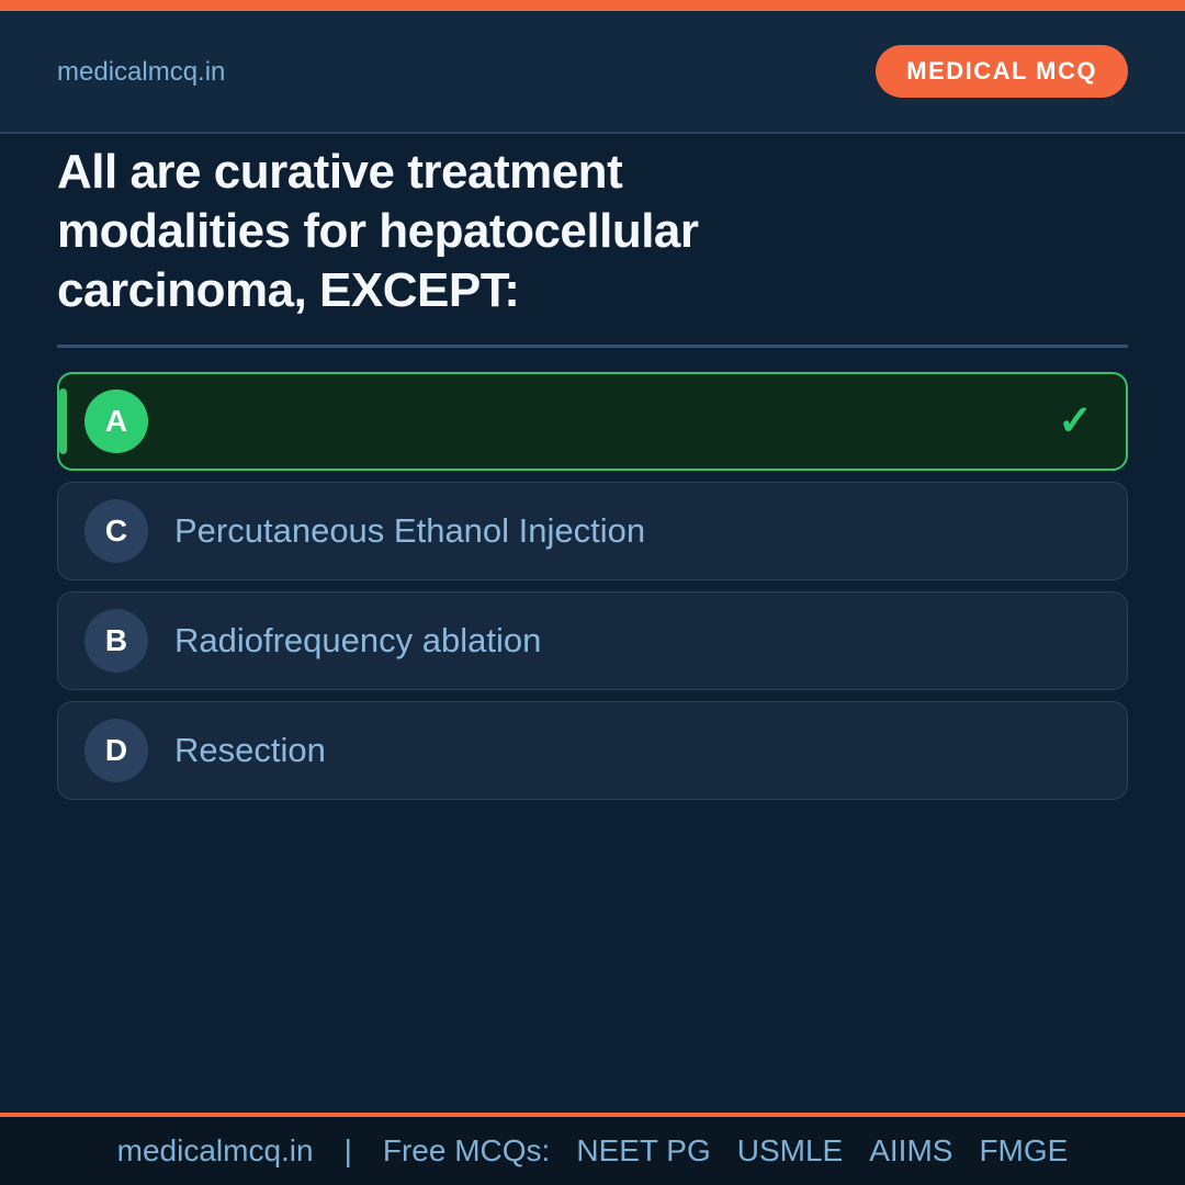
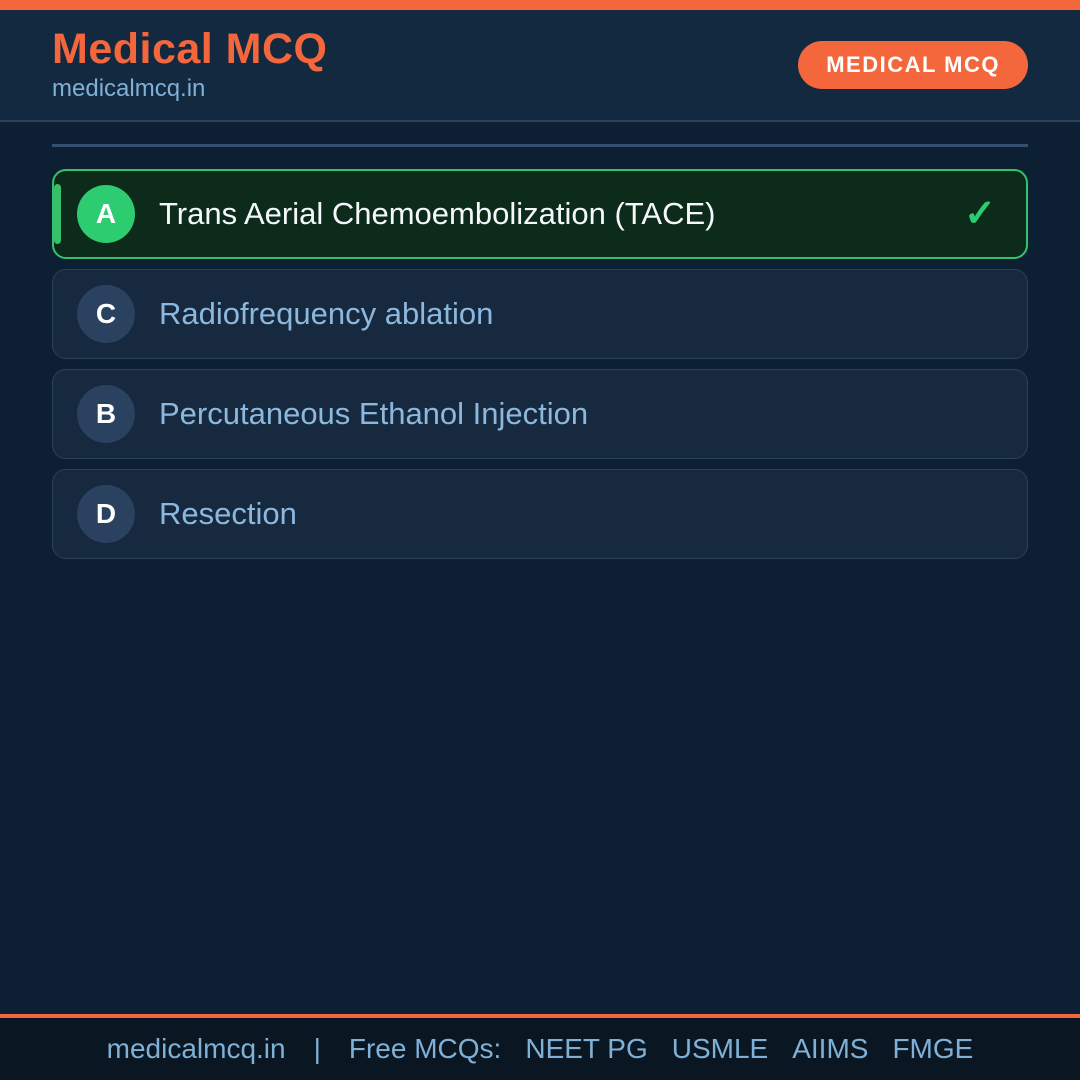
+ Medical MCQ
  medicalmcq.in
  MEDICAL MCQ
- All are curative treatment
- modalities for hepatocellular
- carcinoma, EXCEPT:
  A
+ Trans Aerial Chemoembolization (TACE)
  ✓
  C
- Percutaneous Ethanol Injection
+ Radiofrequency ablation
  B
- Radiofrequency ablation
+ Percutaneous Ethanol Injection
  D
  Resection
  medicalmcq.in
  |
  Free MCQs:
  NEET PG
  USMLE
  AIIMS
  FMGE
